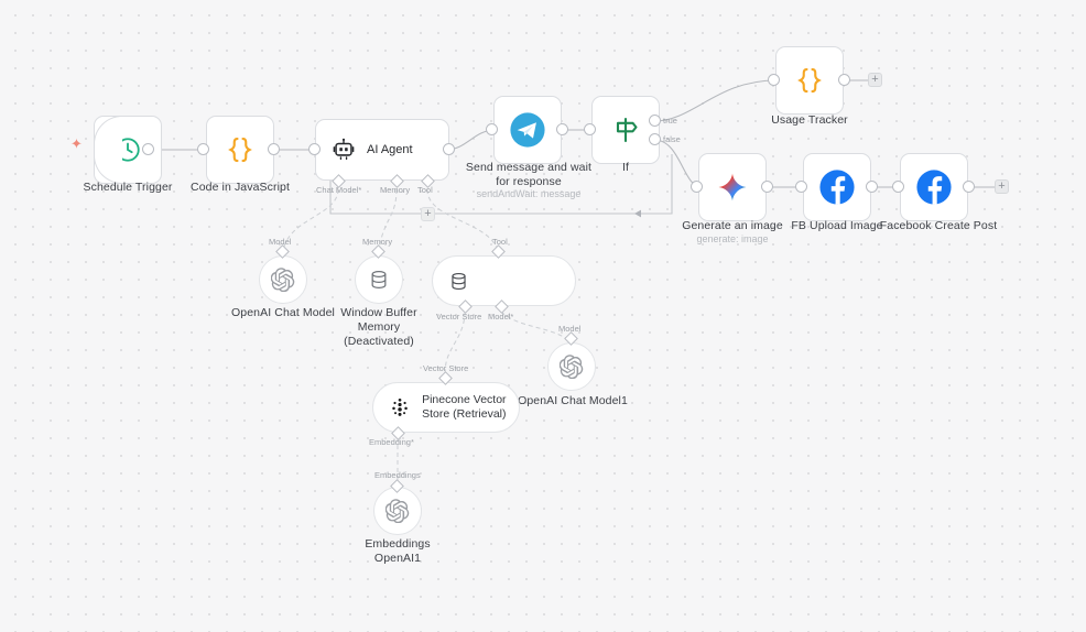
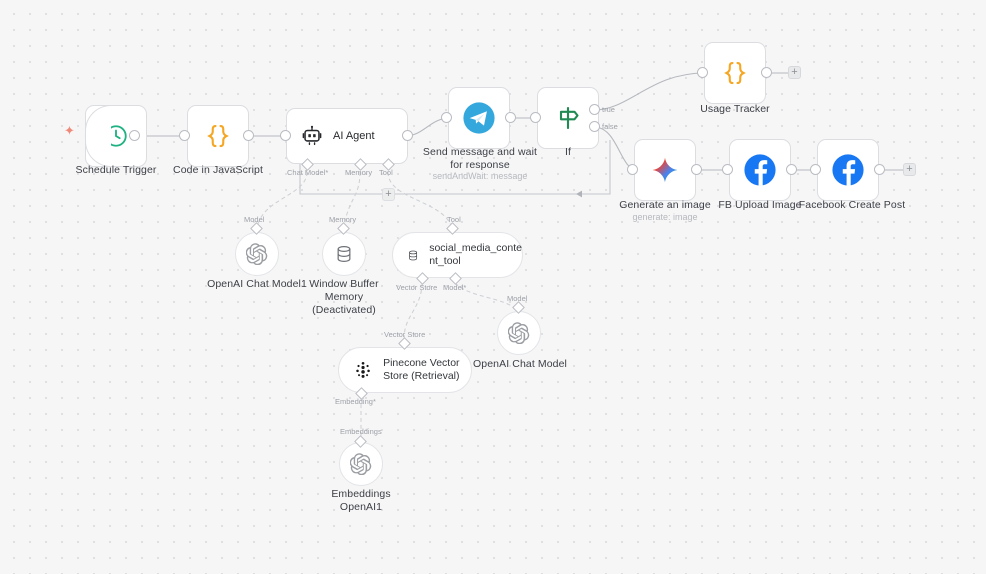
  ✦
  Schedule Trigger
  Code in JavaScript
  AI Agent
  Chat Model*
  Memory
  Tool
  Send message and wait
  for response
  sendAndWait: message
  true
  false
  If
  Usage Tracker
  Generate an image
  generate: image
  FB Upload Image
  Facebook Create Post
  Model
- OpenAI Chat Model
+ OpenAI Chat Model1
  Memory
  Window Buffer
  Memory
  (Deactivated)
  Tool
+ social_media_conte nt_tool
  Vector Store
  Model*
  Model
- OpenAI Chat Model1
+ OpenAI Chat Model
  Vector Store
  Pinecone Vector Store (Retrieval)
  Embedding*
  Embeddings
  Embeddings
  OpenAI1
